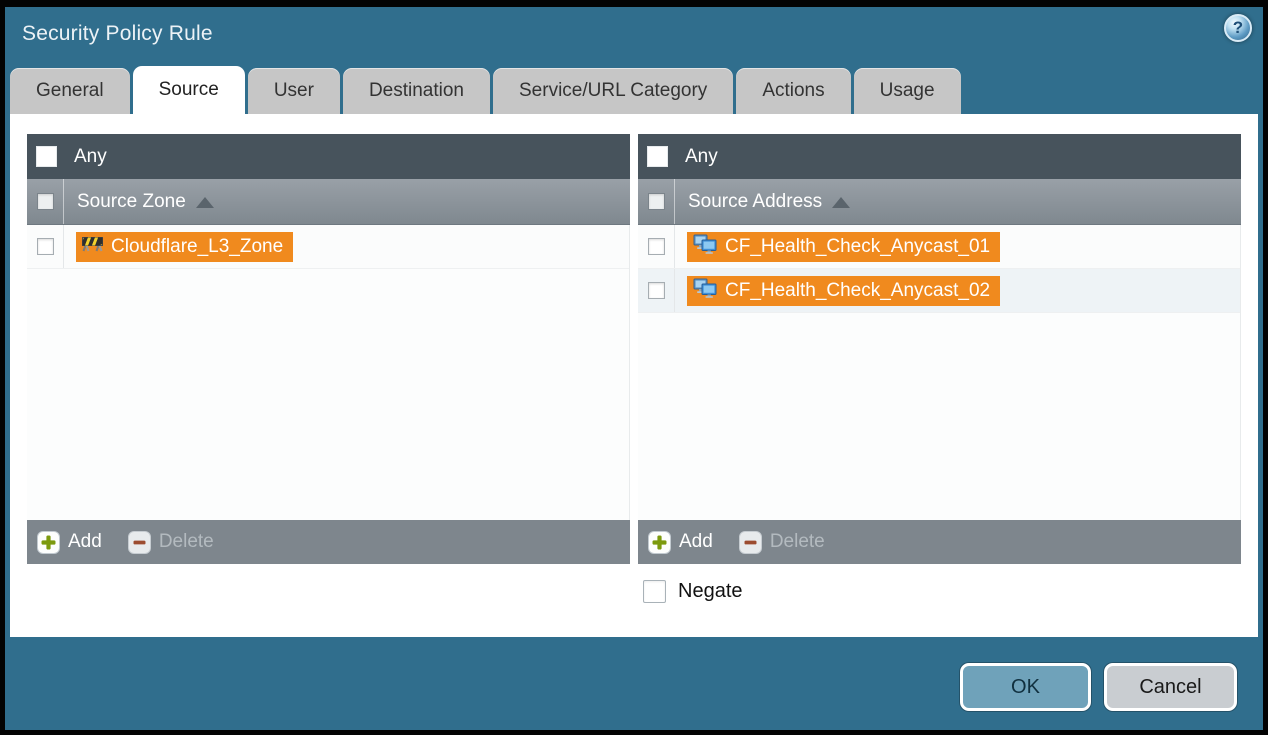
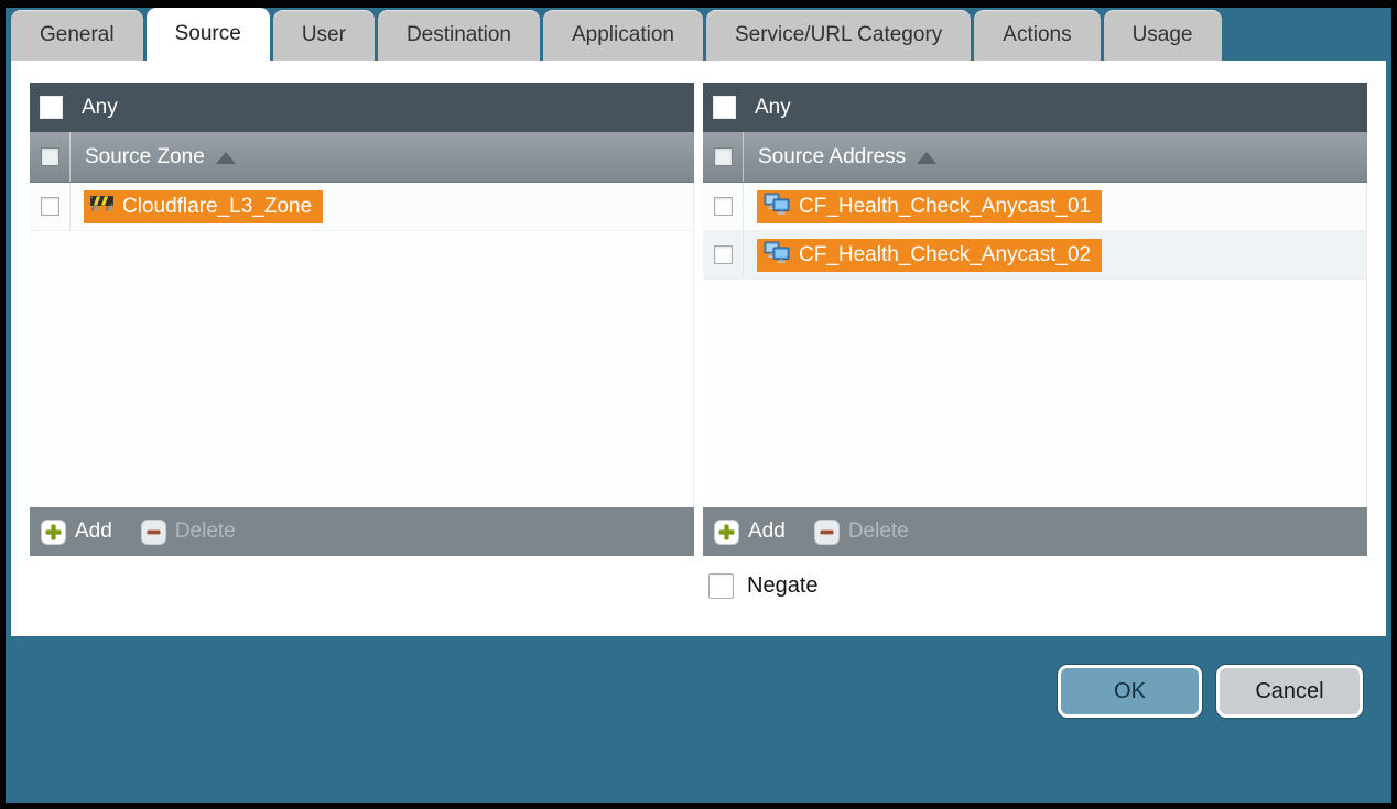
- Security Policy Rule
- ?
  General
  Source
  User
  Destination
+ Application
  Service/URL Category
  Actions
  Usage
  Any
  Source Zone
  Cloudflare_L3_Zone
  Add
  Delete
  Any
  Source Address
  CF_Health_Check_Anycast_01
  CF_Health_Check_Anycast_02
  Add
  Delete
  Negate
  OK
  Cancel
